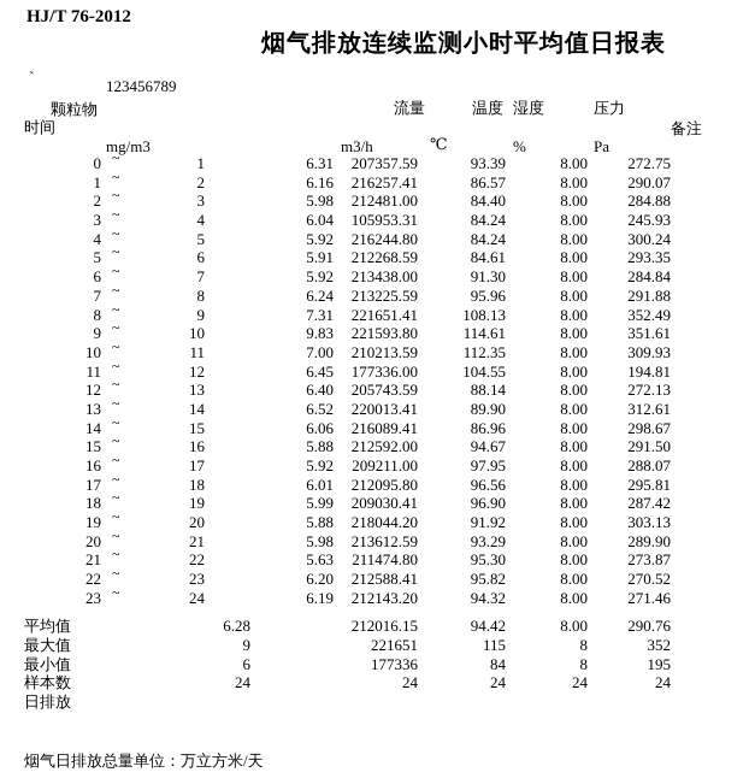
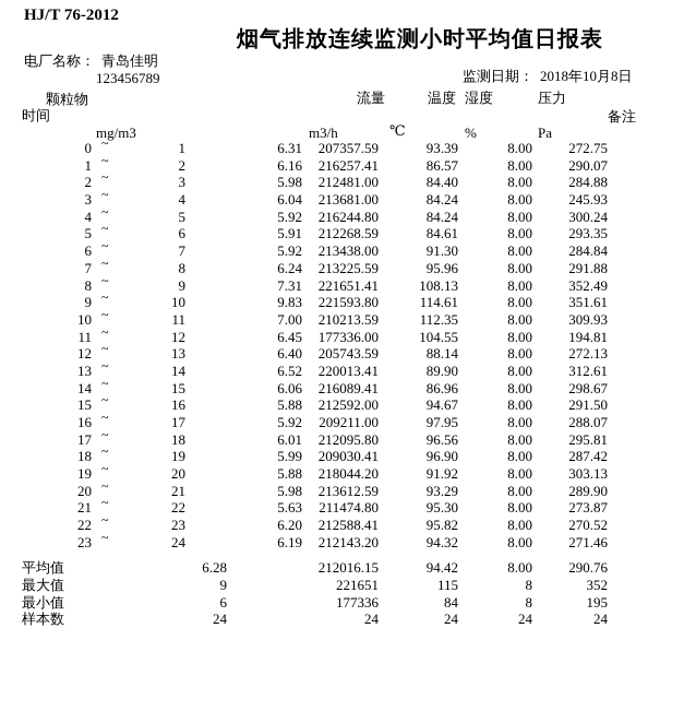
  HJ/T 76-2012
  烟气排放连续监测小时平均值日报表
+ 电厂名称： 青岛佳明
  `
  123456789
+ 监测日期： 2018年10月8日
  颗粒物
  时间
  流量
  温度
  湿度
  压力
  备注
  mg/m3
  m3/h
  ℃
  %
  Pa
  0
  ~
  1
  6.31
  207357.59
  93.39
  8.00
  272.75
  1
  ~
  2
  6.16
  216257.41
  86.57
  8.00
  290.07
  2
  ~
  3
  5.98
  212481.00
  84.40
  8.00
  284.88
  3
  ~
  4
  6.04
- 105953.31
+ 213681.00
  84.24
  8.00
  245.93
  4
  ~
  5
  5.92
  216244.80
  84.24
  8.00
  300.24
  5
  ~
  6
  5.91
  212268.59
  84.61
  8.00
  293.35
  6
  ~
  7
  5.92
  213438.00
  91.30
  8.00
  284.84
  7
  ~
  8
  6.24
  213225.59
  95.96
  8.00
  291.88
  8
  ~
  9
  7.31
  221651.41
  108.13
  8.00
  352.49
  9
  ~
  10
  9.83
  221593.80
  114.61
  8.00
  351.61
  10
  ~
  11
  7.00
  210213.59
  112.35
  8.00
  309.93
  11
  ~
  12
  6.45
  177336.00
  104.55
  8.00
  194.81
  12
  ~
  13
  6.40
  205743.59
  88.14
  8.00
  272.13
  13
  ~
  14
  6.52
  220013.41
  89.90
  8.00
  312.61
  14
  ~
  15
  6.06
  216089.41
  86.96
  8.00
  298.67
  15
  ~
  16
  5.88
  212592.00
  94.67
  8.00
  291.50
  16
  ~
  17
  5.92
  209211.00
  97.95
  8.00
  288.07
  17
  ~
  18
  6.01
  212095.80
  96.56
  8.00
  295.81
  18
  ~
  19
  5.99
  209030.41
  96.90
  8.00
  287.42
  19
  ~
  20
  5.88
  218044.20
  91.92
  8.00
  303.13
  20
  ~
  21
  5.98
  213612.59
  93.29
  8.00
  289.90
  21
  ~
  22
  5.63
  211474.80
  95.30
  8.00
  273.87
  22
  ~
  23
  6.20
  212588.41
  95.82
  8.00
  270.52
  23
  ~
  24
  6.19
  212143.20
  94.32
  8.00
  271.46
  平均值
  6.28
  212016.15
  94.42
  8.00
  290.76
  最大值
  9
  221651
  115
  8
  352
  最小值
  6
  177336
  84
  8
  195
  样本数
  24
  24
  24
  24
  24
- 日排放
- 烟气日排放总量单位：万立方米/天
